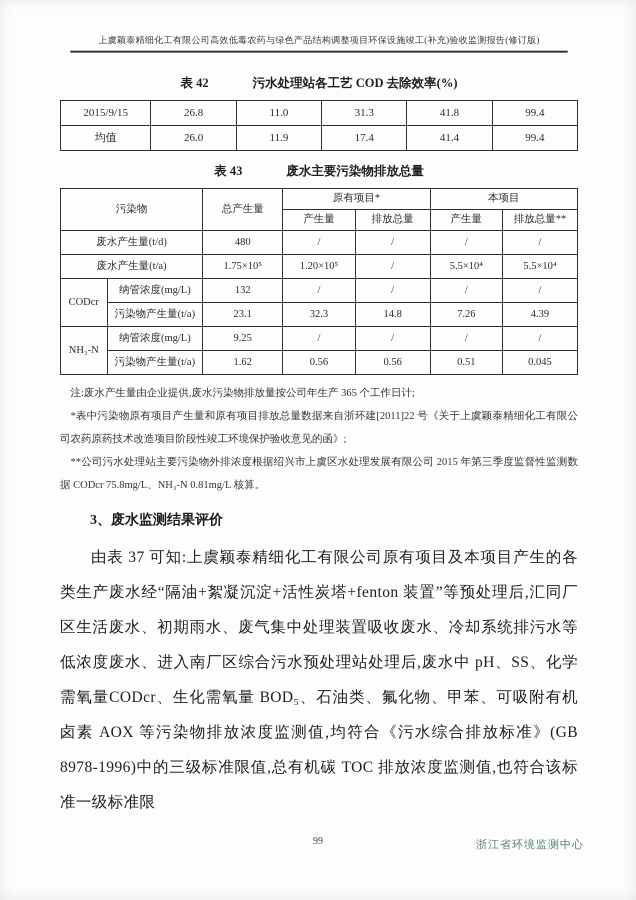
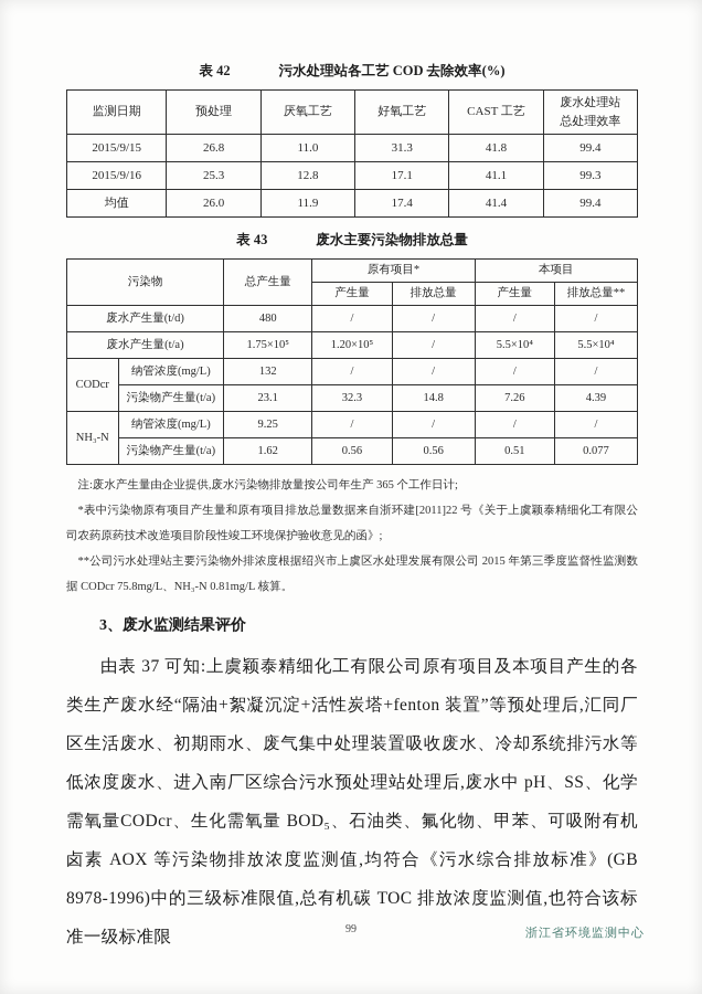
- 上虞颖泰精细化工有限公司高效低毒农药与绿色产品结构调整项目环保设施竣工(补充)验收监测报告(修订版)
  表 42
  污水处理站各工艺 COD 去除效率(%)
+ 监测日期	预处理	厌氧工艺	好氧工艺	CAST 工艺	废水处理站 总处理效率
  2015/9/15	26.8	11.0	31.3	41.8	99.4
+ 2015/9/16	25.3	12.8	17.1	41.1	99.3
  均值	26.0	11.9	17.4	41.4	99.4
  表 43
  废水主要污染物排放总量
  污染物	总产生量	原有项目*	本项目
  产生量	排放总量	产生量	排放总量**
  废水产生量(t/d)	480	/	/	/	/
  废水产生量(t/a)	1.75×10⁵	1.20×10⁵	/	5.5×10⁴	5.5×10⁴
  CODcr	纳管浓度(mg/L)	132	/	/	/	/
  污染物产生量(t/a)	23.1	32.3	14.8	7.26	4.39
  NH₃-N	纳管浓度(mg/L)	9.25	/	/	/	/
- 污染物产生量(t/a)	1.62	0.56	0.56	0.51	0.045
+ 污染物产生量(t/a)	1.62	0.56	0.56	0.51	0.077
  注:废水产生量由企业提供,废水污染物排放量按公司年生产 365 个工作日计;
  *表中污染物原有项目产生量和原有项目排放总量数据来自浙环建[2011]22 号《关于上虞颖泰精细化工有限公司农药原药技术改造项目阶段性竣工环境保护验收意见的函》;
  **公司污水处理站主要污染物外排浓度根据绍兴市上虞区水处理发展有限公司 2015 年第三季度监督性监测数据 CODcr 75.8mg/L、NH₃-N 0.81mg/L 核算。
  3、废水监测结果评价
  由表 37 可知:上虞颖泰精细化工有限公司原有项目及本项目产生的各类生产废水经“隔油+絮凝沉淀+活性炭塔+fenton 装置”等预处理后,汇同厂区生活废水、初期雨水、废气集中处理装置吸收废水、冷却系统排污水等低浓度废水、进入南厂区综合污水预处理站处理后,废水中 pH、SS、化学需氧量CODcr、生化需氧量 BOD₅、石油类、氟化物、甲苯、可吸附有机卤素 AOX 等污染物排放浓度监测值,均符合《污水综合排放标准》(GB 8978-1996)中的三级标准限值,总有机碳 TOC 排放浓度监测值,也符合该标准一级标准限
  99
  浙江省环境监测中心
